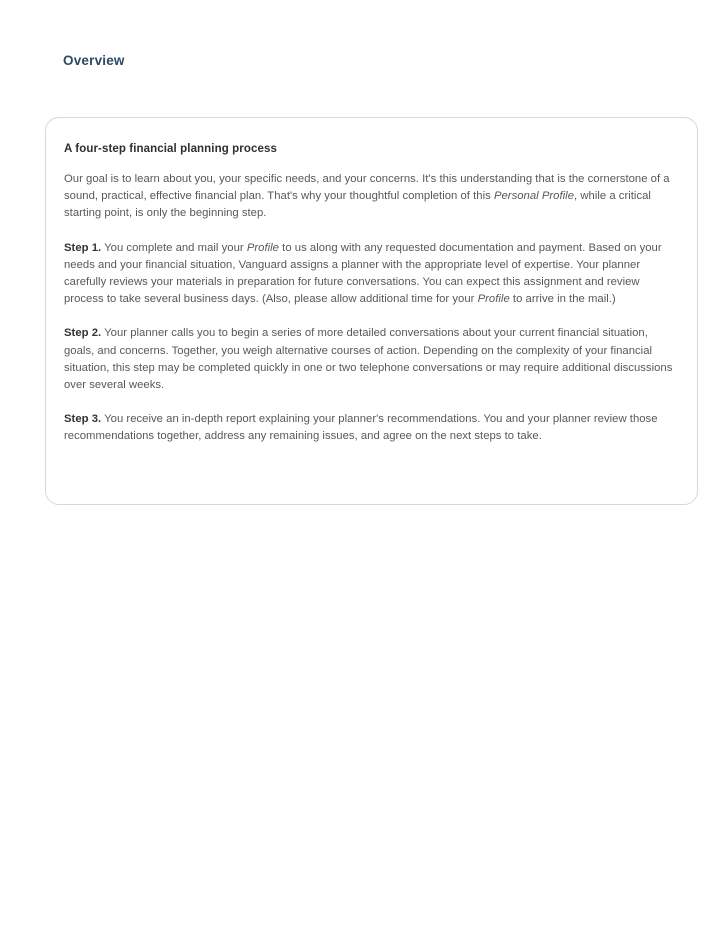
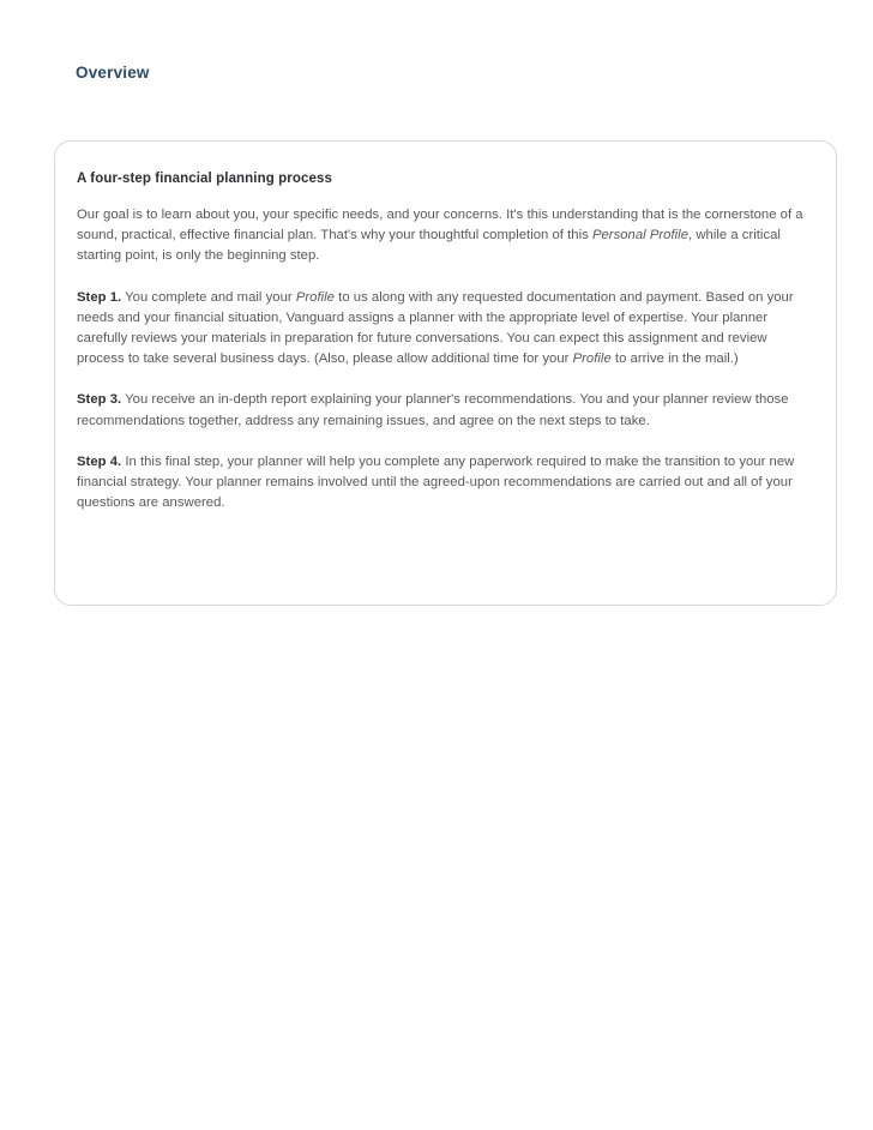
  Overview
  A four-step financial planning process
  Our goal is to learn about you, your specific needs, and your concerns. It's this understanding that is the cornerstone of a sound, practical, effective financial plan. That's why your thoughtful completion of this Personal Profile, while a critical starting point, is only the beginning step.
  Step 1. You complete and mail your Profile to us along with any requested documentation and payment. Based on your needs and your financial situation, Vanguard assigns a planner with the appropriate level of expertise. Your planner carefully reviews your materials in preparation for future conversations. You can expect this assignment and review process to take several business days. (Also, please allow additional time for your Profile to arrive in the mail.)
- Step 2. Your planner calls you to begin a series of more detailed conversations about your current financial situation, goals, and concerns. Together, you weigh alternative courses of action. Depending on the complexity of your financial situation, this step may be completed quickly in one or two telephone conversations or may require additional discussions over several weeks.
  Step 3. You receive an in-depth report explaining your planner's recommendations. You and your planner review those recommendations together, address any remaining issues, and agree on the next steps to take.
+ Step 4. In this final step, your planner will help you complete any paperwork required to make the transition to your new financial strategy. Your planner remains involved until the agreed-upon recommendations are carried out and all of your questions are answered.
